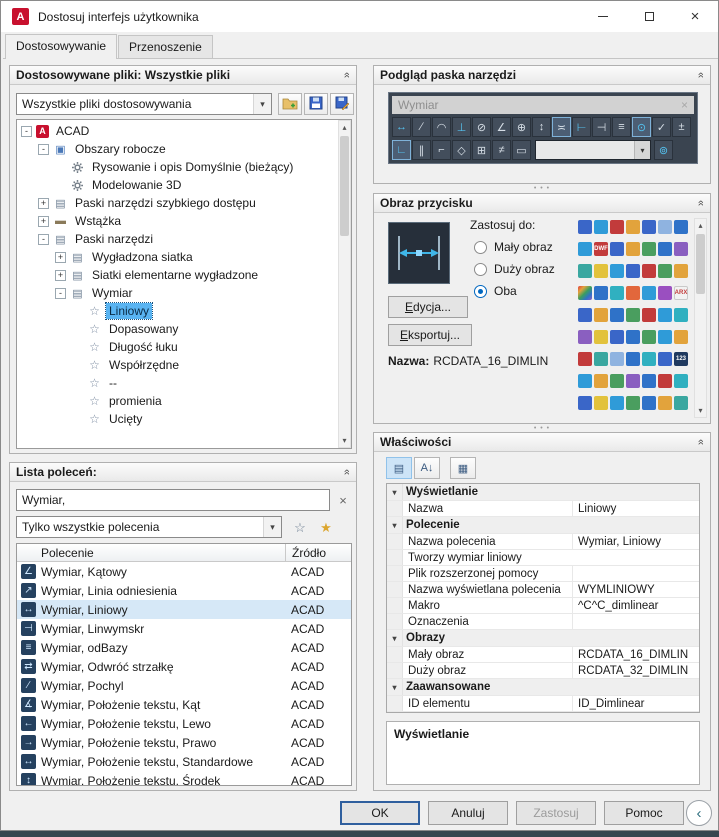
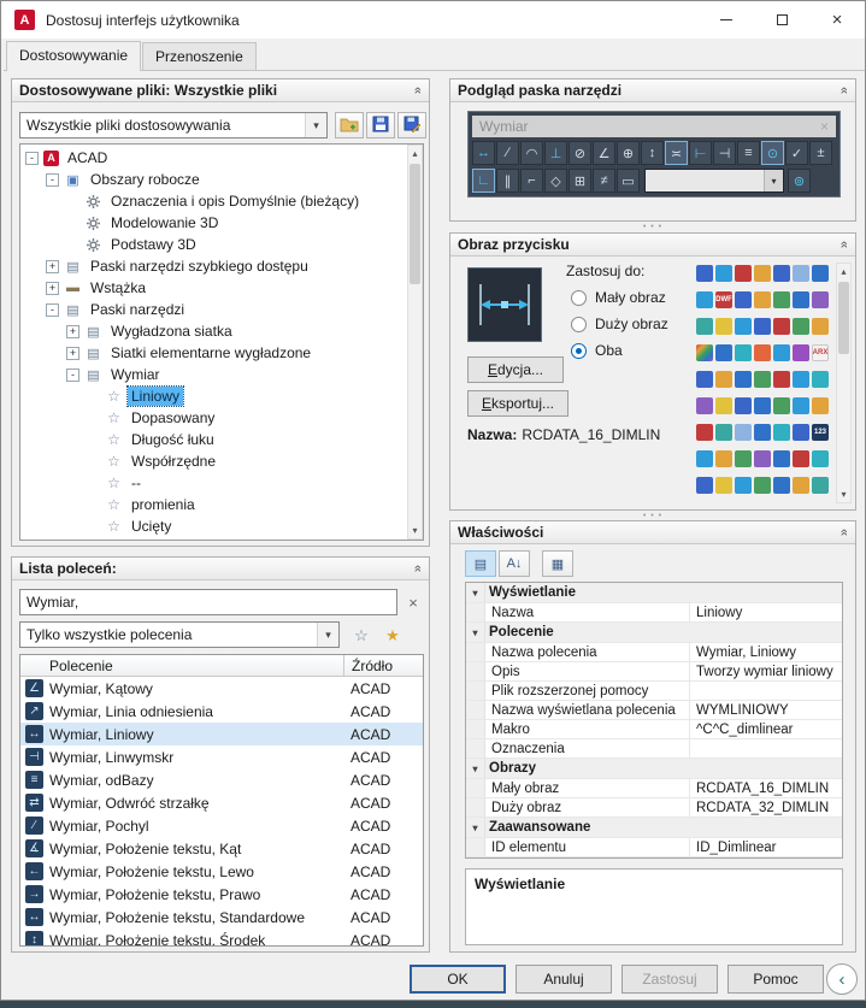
  A
  Dostosuj interfejs użytkownika
  ×
  Dostosowywanie
  Przenoszenie
  Dostosowywane pliki: Wszystkie pliki
  Wszystkie pliki dostosowywania
  ▾
  -
  A
  ACAD
  -
  ▣
  Obszary robocze
- Rysowanie i opis Domyślnie (bieżący)
+ Oznaczenia i opis Domyślnie (bieżący)
  Modelowanie 3D
+ Podstawy 3D
  +
  ▤
  Paski narzędzi szybkiego dostępu
  +
  ▬
  Wstążka
  -
  ▤
  Paski narzędzi
  +
  ▤
  Wygładzona siatka
  +
  ▤
  Siatki elementarne wygładzone
  -
  ▤
  Wymiar
  ☆
  Liniowy
  ☆
  Dopasowany
  ☆
  Długość łuku
  ☆
  Współrzędne
  ☆
  --
  ☆
  promienia
  ☆
  Ucięty
  ▴
  ▾
  Lista poleceń:
  Wymiar,
  ×
  Tylko wszystkie polecenia
  ▾
  ☆
  ★
  Polecenie
  Źródło
  ∠
  Wymiar, Kątowy
  ACAD
  ↗
  Wymiar, Linia odniesienia
  ACAD
  ↔
  Wymiar, Liniowy
  ACAD
  ⊣
  Wymiar, Linwymskr
  ACAD
  ≡
  Wymiar, odBazy
  ACAD
  ⇄
  Wymiar, Odwróć strzałkę
  ACAD
  ∕
  Wymiar, Pochyl
  ACAD
  ∡
  Wymiar, Położenie tekstu, Kąt
  ACAD
  ←
  Wymiar, Położenie tekstu, Lewo
  ACAD
  →
  Wymiar, Położenie tekstu, Prawo
  ACAD
  ↔
  Wymiar, Położenie tekstu, Standardowe
  ACAD
  ↕
  Wymiar, Położenie tekstu, Środek
  ACAD
  Podgląd paska narzędzi
  Wymiar
  ×
  ↔
  ∕
  ◠
  ⊥
  ⊘
  ∠
  ⊕
  ↕
  ≍
  ⊢
  ⊣
  ≡
  ⊙
  ✓
  ±
  ∟
  ∥
  ⌐
  ◇
  ⊞
  ≠
  ▭
  ▾
  ⊚
  Obraz przycisku
  Zastosuj do:
  Mały obraz
  Duży obraz
  Oba
  Edycja...
  Eksportuj...
  Nazwa: RCDATA_16_DIMLIN
  ▴
  ▾
  Właściwości
  ▤
  A↓
  ▦
  ▾
  Wyświetlanie
  Nazwa
  Liniowy
  ▾
  Polecenie
  Nazwa polecenia
  Wymiar, Liniowy
+ Opis
  Tworzy wymiar liniowy
  Plik rozszerzonej pomocy
  Nazwa wyświetlana polecenia
  WYMLINIOWY
  Makro
  ^C^C_dimlinear
  Oznaczenia
  ▾
  Obrazy
  Mały obraz
  RCDATA_16_DIMLIN
  Duży obraz
  RCDATA_32_DIMLIN
  ▾
  Zaawansowane
  ID elementu
  ID_Dimlinear
  Wyświetlanie
  OK
  Anuluj
  Zastosuj
  Pomoc
  ‹
